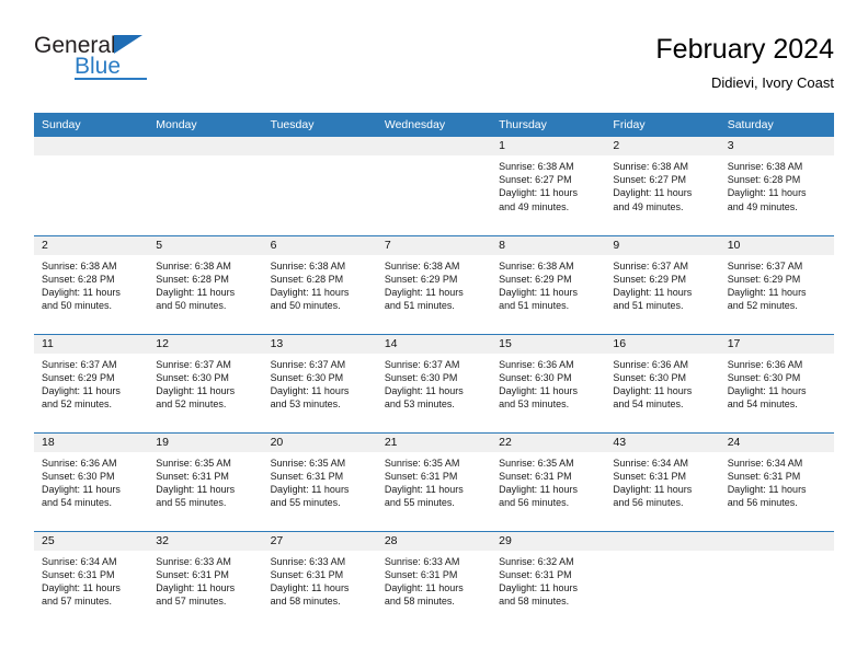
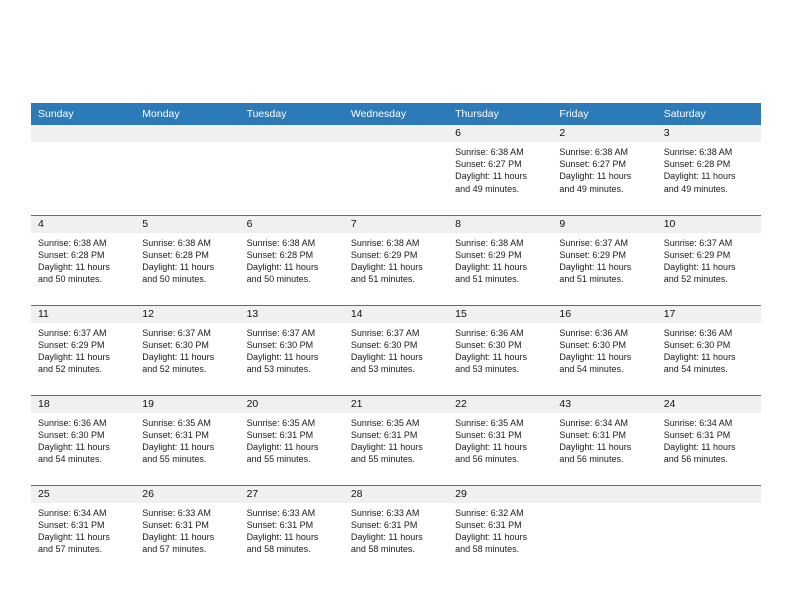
- General
- Blue
- February 2024
- Didievi, Ivory Coast
  Sunday	Monday	Tuesday	Wednesday	Thursday	Friday	Saturday
- 				1Sunrise: 6:38 AMSunset: 6:27 PMDaylight: 11 hoursand 49 minutes.	2Sunrise: 6:38 AMSunset: 6:27 PMDaylight: 11 hoursand 49 minutes.	3Sunrise: 6:38 AMSunset: 6:28 PMDaylight: 11 hoursand 49 minutes.
+ 				6Sunrise: 6:38 AMSunset: 6:27 PMDaylight: 11 hoursand 49 minutes.	2Sunrise: 6:38 AMSunset: 6:27 PMDaylight: 11 hoursand 49 minutes.	3Sunrise: 6:38 AMSunset: 6:28 PMDaylight: 11 hoursand 49 minutes.
- 2Sunrise: 6:38 AMSunset: 6:28 PMDaylight: 11 hoursand 50 minutes.	5Sunrise: 6:38 AMSunset: 6:28 PMDaylight: 11 hoursand 50 minutes.	6Sunrise: 6:38 AMSunset: 6:28 PMDaylight: 11 hoursand 50 minutes.	7Sunrise: 6:38 AMSunset: 6:29 PMDaylight: 11 hoursand 51 minutes.	8Sunrise: 6:38 AMSunset: 6:29 PMDaylight: 11 hoursand 51 minutes.	9Sunrise: 6:37 AMSunset: 6:29 PMDaylight: 11 hoursand 51 minutes.	10Sunrise: 6:37 AMSunset: 6:29 PMDaylight: 11 hoursand 52 minutes.
+ 4Sunrise: 6:38 AMSunset: 6:28 PMDaylight: 11 hoursand 50 minutes.	5Sunrise: 6:38 AMSunset: 6:28 PMDaylight: 11 hoursand 50 minutes.	6Sunrise: 6:38 AMSunset: 6:28 PMDaylight: 11 hoursand 50 minutes.	7Sunrise: 6:38 AMSunset: 6:29 PMDaylight: 11 hoursand 51 minutes.	8Sunrise: 6:38 AMSunset: 6:29 PMDaylight: 11 hoursand 51 minutes.	9Sunrise: 6:37 AMSunset: 6:29 PMDaylight: 11 hoursand 51 minutes.	10Sunrise: 6:37 AMSunset: 6:29 PMDaylight: 11 hoursand 52 minutes.
  11Sunrise: 6:37 AMSunset: 6:29 PMDaylight: 11 hoursand 52 minutes.	12Sunrise: 6:37 AMSunset: 6:30 PMDaylight: 11 hoursand 52 minutes.	13Sunrise: 6:37 AMSunset: 6:30 PMDaylight: 11 hoursand 53 minutes.	14Sunrise: 6:37 AMSunset: 6:30 PMDaylight: 11 hoursand 53 minutes.	15Sunrise: 6:36 AMSunset: 6:30 PMDaylight: 11 hoursand 53 minutes.	16Sunrise: 6:36 AMSunset: 6:30 PMDaylight: 11 hoursand 54 minutes.	17Sunrise: 6:36 AMSunset: 6:30 PMDaylight: 11 hoursand 54 minutes.
  18Sunrise: 6:36 AMSunset: 6:30 PMDaylight: 11 hoursand 54 minutes.	19Sunrise: 6:35 AMSunset: 6:31 PMDaylight: 11 hoursand 55 minutes.	20Sunrise: 6:35 AMSunset: 6:31 PMDaylight: 11 hoursand 55 minutes.	21Sunrise: 6:35 AMSunset: 6:31 PMDaylight: 11 hoursand 55 minutes.	22Sunrise: 6:35 AMSunset: 6:31 PMDaylight: 11 hoursand 56 minutes.	43Sunrise: 6:34 AMSunset: 6:31 PMDaylight: 11 hoursand 56 minutes.	24Sunrise: 6:34 AMSunset: 6:31 PMDaylight: 11 hoursand 56 minutes.
- 25Sunrise: 6:34 AMSunset: 6:31 PMDaylight: 11 hoursand 57 minutes.	32Sunrise: 6:33 AMSunset: 6:31 PMDaylight: 11 hoursand 57 minutes.	27Sunrise: 6:33 AMSunset: 6:31 PMDaylight: 11 hoursand 58 minutes.	28Sunrise: 6:33 AMSunset: 6:31 PMDaylight: 11 hoursand 58 minutes.	29Sunrise: 6:32 AMSunset: 6:31 PMDaylight: 11 hoursand 58 minutes.
+ 25Sunrise: 6:34 AMSunset: 6:31 PMDaylight: 11 hoursand 57 minutes.	26Sunrise: 6:33 AMSunset: 6:31 PMDaylight: 11 hoursand 57 minutes.	27Sunrise: 6:33 AMSunset: 6:31 PMDaylight: 11 hoursand 58 minutes.	28Sunrise: 6:33 AMSunset: 6:31 PMDaylight: 11 hoursand 58 minutes.	29Sunrise: 6:32 AMSunset: 6:31 PMDaylight: 11 hoursand 58 minutes.
